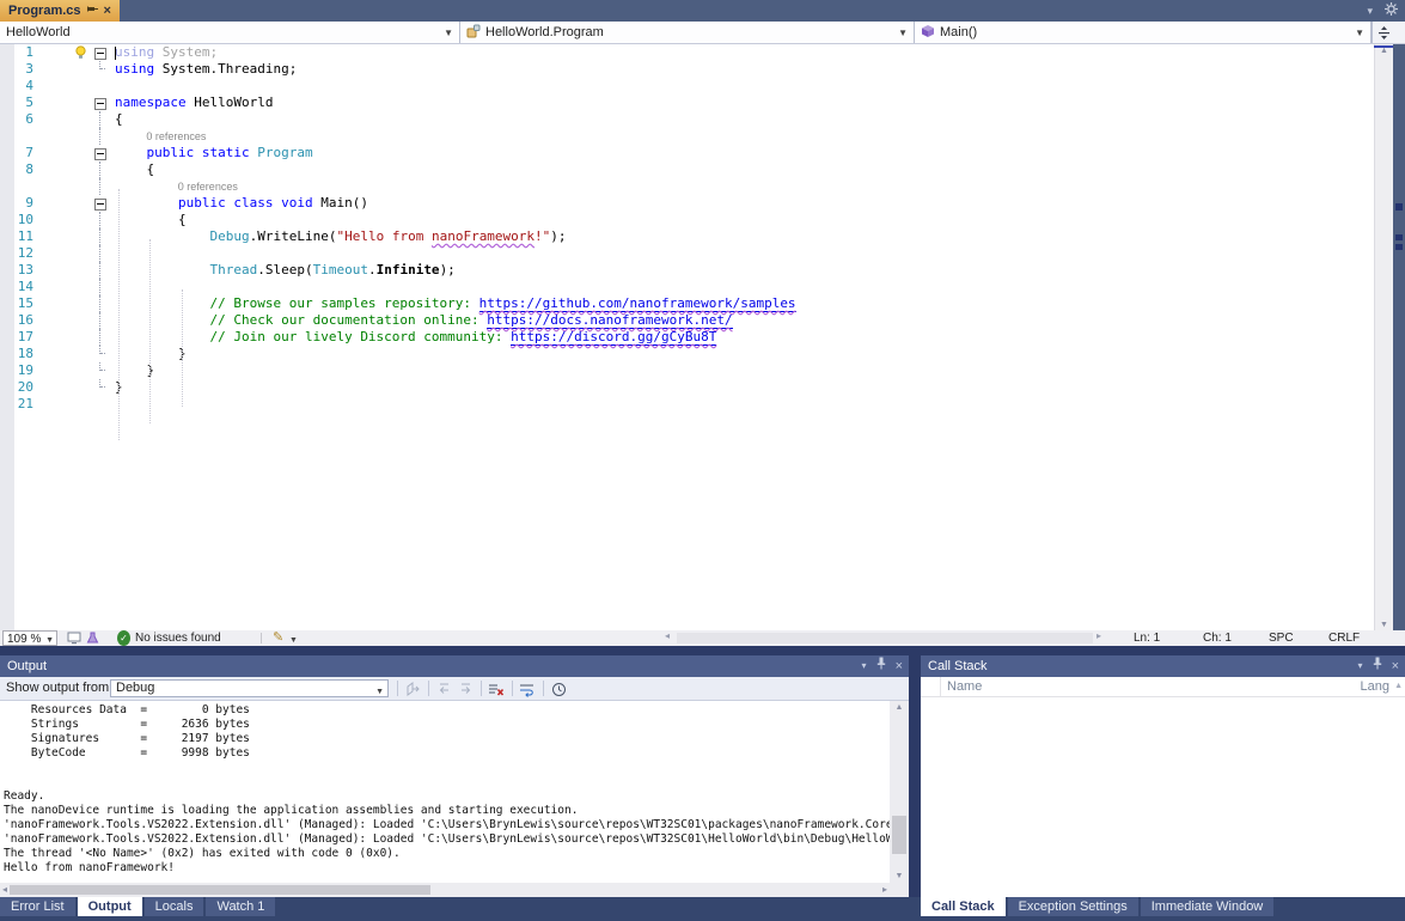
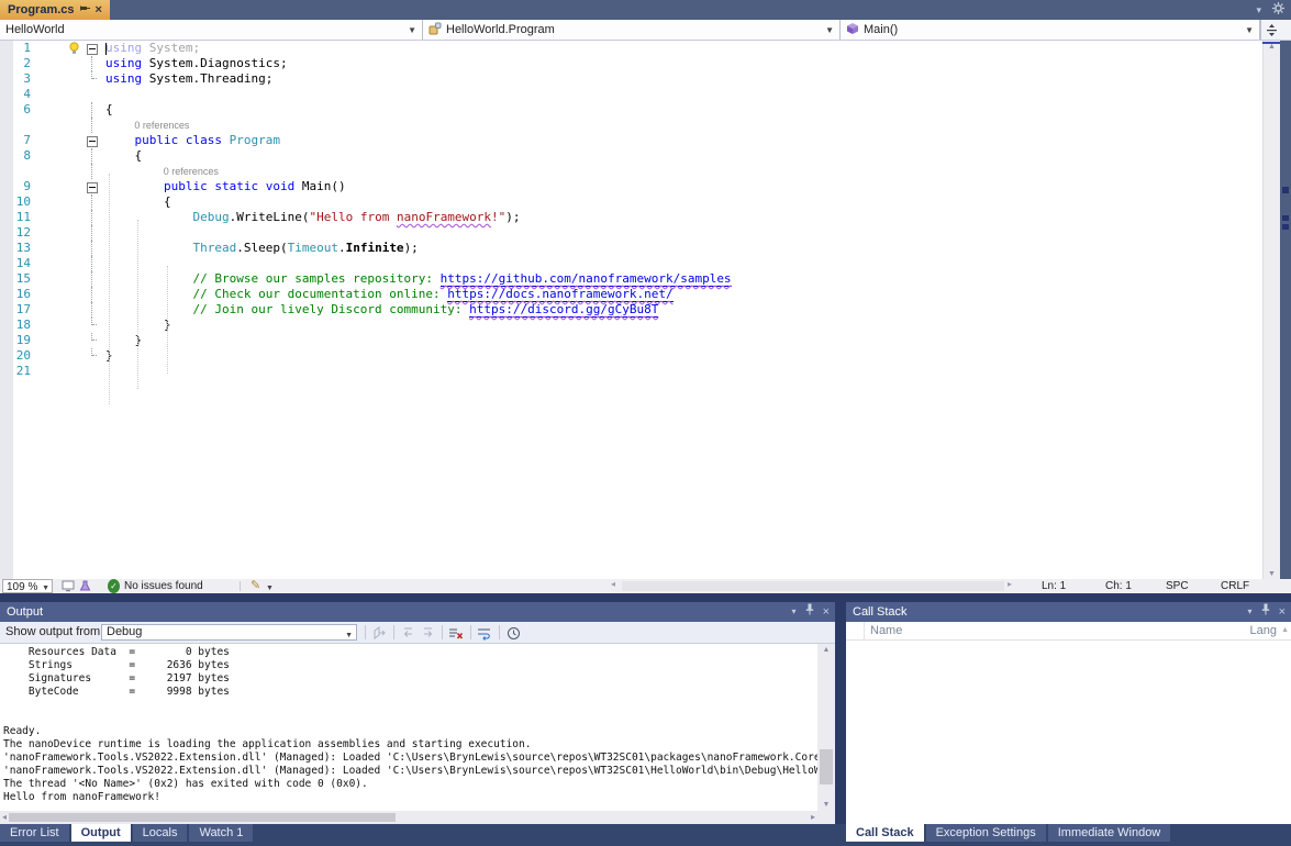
  Program.cs
  ×
  ▾
  HelloWorld
  ▼
  HelloWorld.Program
  ▼
  Main()
  ▼
  1
  using System;
+ 2
+ using System.Diagnostics;
  3
  using System.Threading;
  4
- 5
- namespace HelloWorld
  6
  {
  0 references
  7
- public static Program
+ public class Program
  8
  {
  0 references
  9
- public class void Main()
+ public static void Main()
  10
  {
  11
  Debug.WriteLine("Hello from nanoFramework!");
  12
  13
  Thread.Sleep(Timeout.Infinite);
  14
  15
  // Browse our samples repository: https://github.com/nanoframework/samples
  16
  // Check our documentation online: https://docs.nanoframework.net/
  17
  // Join our lively Discord community: https://discord.gg/gCyBu8T
  18
  }
  19
  }
  20
  }
  21
  109 %
  ✓
  No issues found
  ✎
  ◂
  ▸
  Ln: 1
  Ch: 1
  SPC
  CRLF
  Output
  ▾
  ×
  Show output from
  Debug
  Resources Data = 0 bytes
  Strings = 2636 bytes
  Signatures = 2197 bytes
  ByteCode = 9998 bytes
  Ready.
  The nanoDevice runtime is loading the application assemblies and starting execution.
  'nanoFramework.Tools.VS2022.Extension.dll' (Managed): Loaded 'C:\Users\BrynLewis\source\repos\WT32SC01\packages\nanoFramework.Cor
  'nanoFramework.Tools.VS2022.Extension.dll' (Managed): Loaded 'C:\Users\BrynLewis\source\repos\WT32SC01\HelloWorld\bin\Debug\Hello
  The thread '<No Name>' (0x2) has exited with code 0 (0x0).
  Hello from nanoFramework!
  ◂
  ▸
  Call Stack
  ▾
  ×
  Name
  Lang
  Error List
  Output
  Locals
  Watch 1
  Call Stack
  Exception Settings
  Immediate Window
